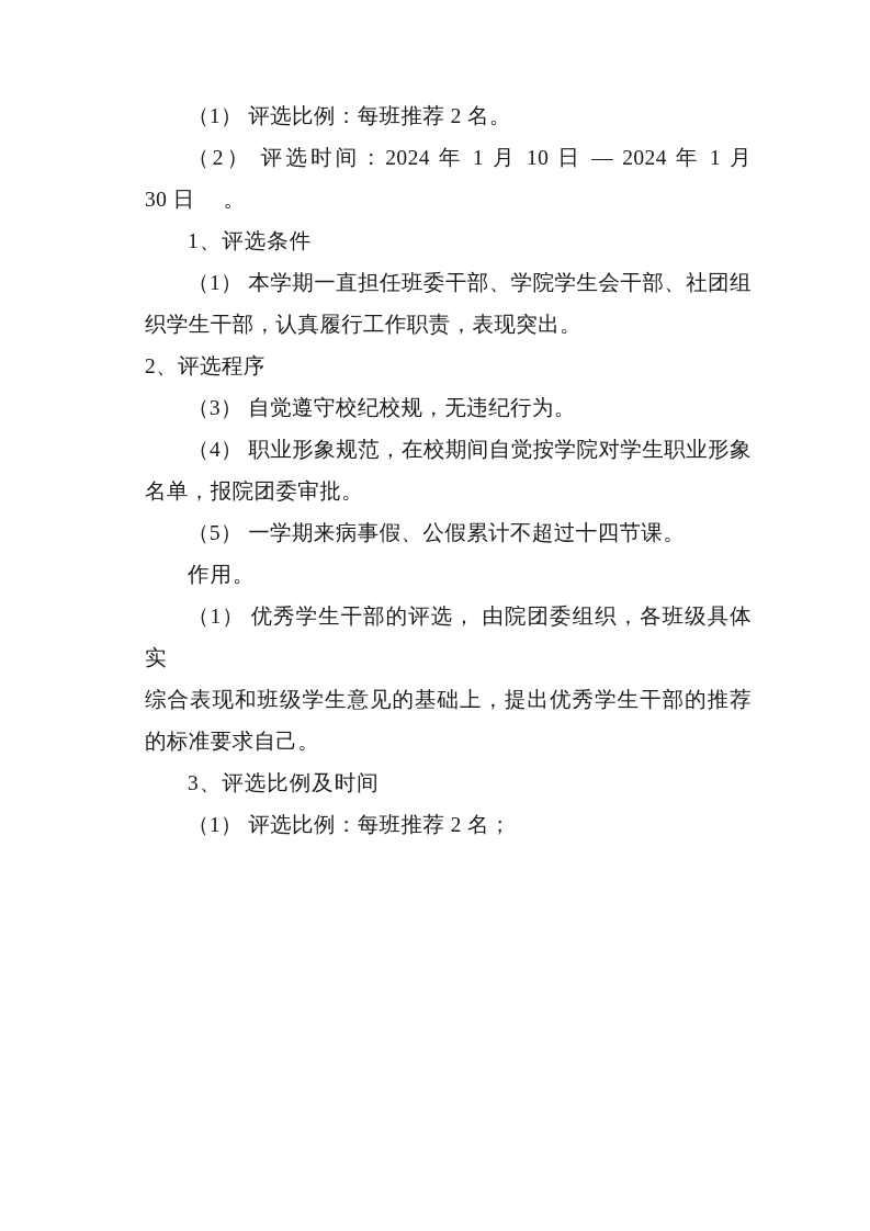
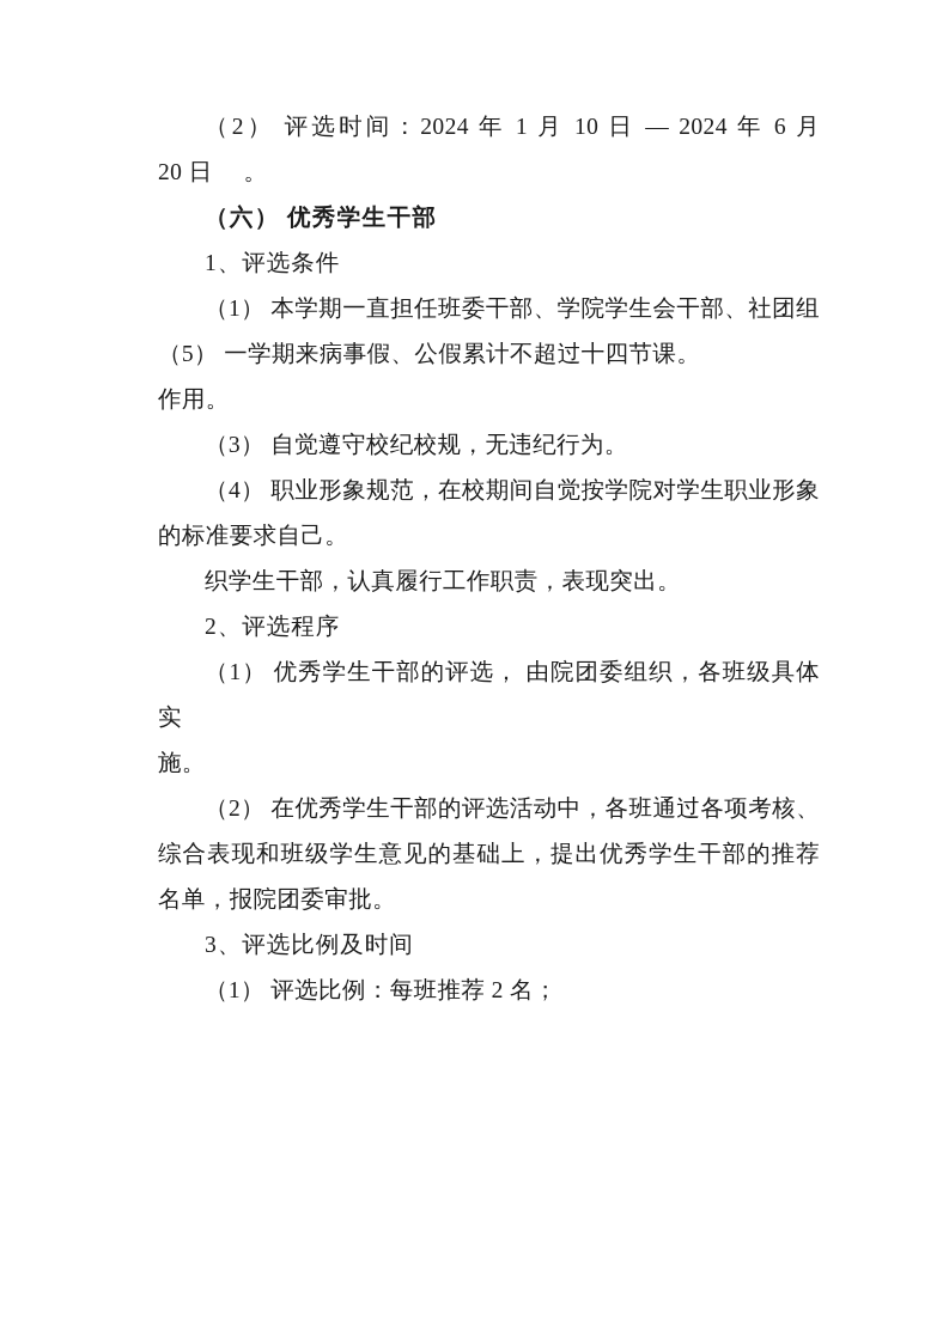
- （1） 评选比例：每班推荐 2 名。
- （2） 评选时间：2024 年 1 月 10 日 — 2024 年 1 月
+ （2） 评选时间：2024 年 1 月 10 日 — 2024 年 6 月
- 30 日 。
+ 20 日 。
+ （六） 优秀学生干部
  1、评选条件
  （1） 本学期一直担任班委干部、学院学生会干部、社团组
- 织学生干部，认真履行工作职责，表现突出。
+ （5） 一学期来病事假、公假累计不超过十四节课。
- 2、评选程序
+ 作用。
  （3） 自觉遵守校纪校规，无违纪行为。
  （4） 职业形象规范，在校期间自觉按学院对学生职业形象
- 名单，报院团委审批。
+ 的标准要求自己。
- （5） 一学期来病事假、公假累计不超过十四节课。
+ 织学生干部，认真履行工作职责，表现突出。
- 作用。
+ 2、评选程序
  （1） 优秀学生干部的评选， 由院团委组织，各班级具体实
+ 施。
+ （2） 在优秀学生干部的评选活动中，各班通过各项考核、
  综合表现和班级学生意见的基础上，提出优秀学生干部的推荐
- 的标准要求自己。
+ 名单，报院团委审批。
  3、评选比例及时间
  （1） 评选比例：每班推荐 2 名；
